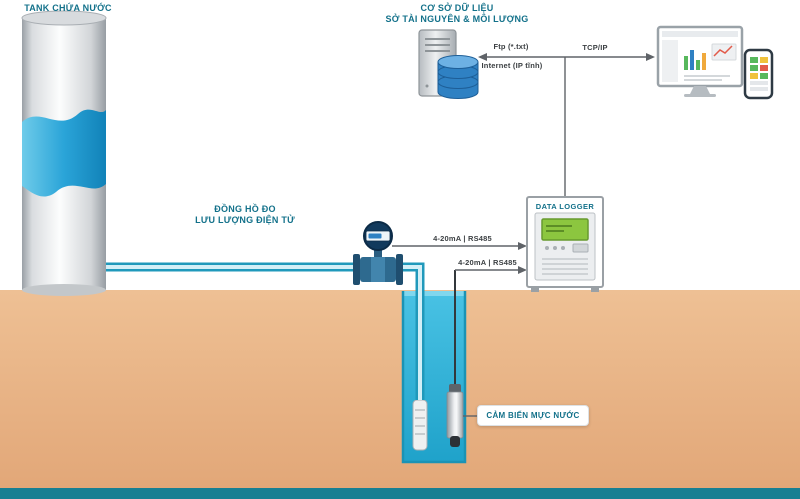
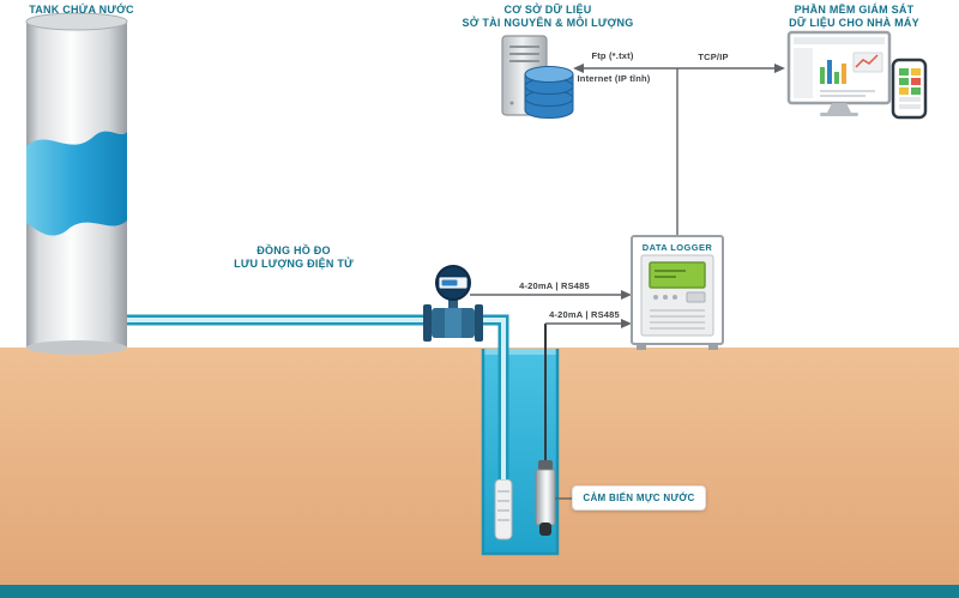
  TANK CHỨA NƯỚC
  CƠ SỞ DỮ LIỆU
  SỞ TÀI NGUYÊN & MÔI LƯỢNG
+ PHẦN MỀM GIÁM SÁT
+ DỮ LIỆU CHO NHÀ MÁY
  ĐỒNG HỒ ĐO
  LƯU LƯỢNG ĐIỆN TỬ
  DATA LOGGER
  4-20mA | RS485
  4-20mA | RS485
  Ftp (*.txt)
  Internet (IP tĩnh)
  TCP/IP
  CẢM BIẾN MỰC NƯỚC
